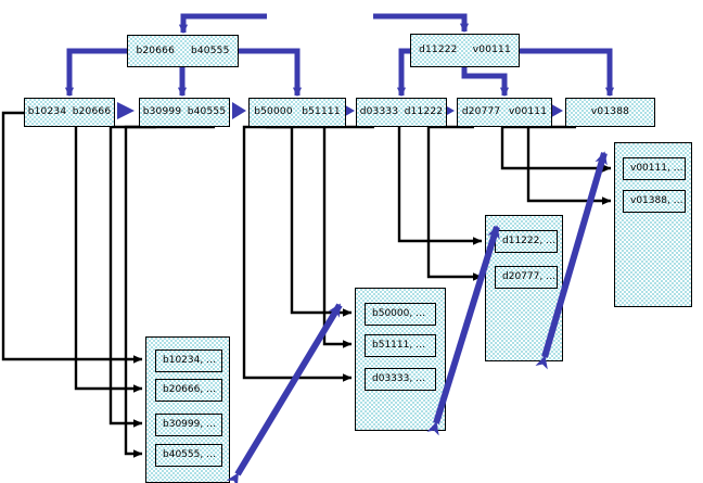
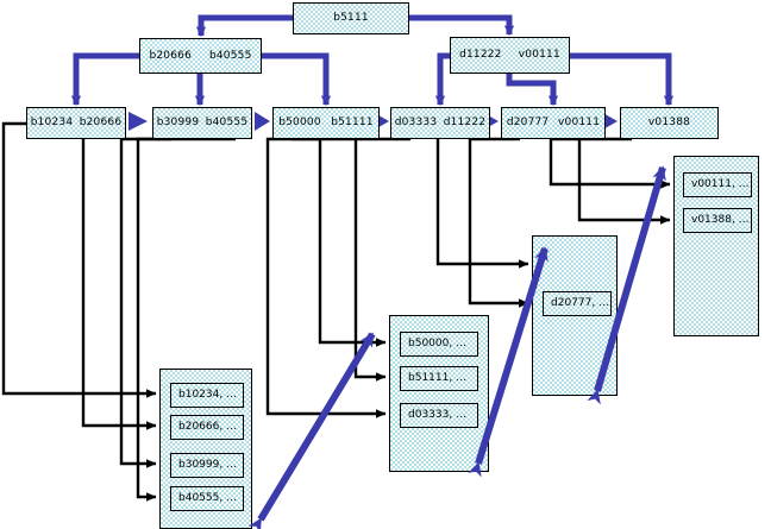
+ b5111
  b20666
  b40555
  d11222
  v00111
  b10234
  b20666
  b30999
  b40555
  b50000
  b51111
  d03333
  d11222
  d20777
  v00111
  v01388
  b10234, …
  b20666, …
  b30999, …
  b40555, …
  b50000, …
  b51111, …
  d03333, …
- d11222, …
  d20777, …
  v00111, …
  v01388, …
